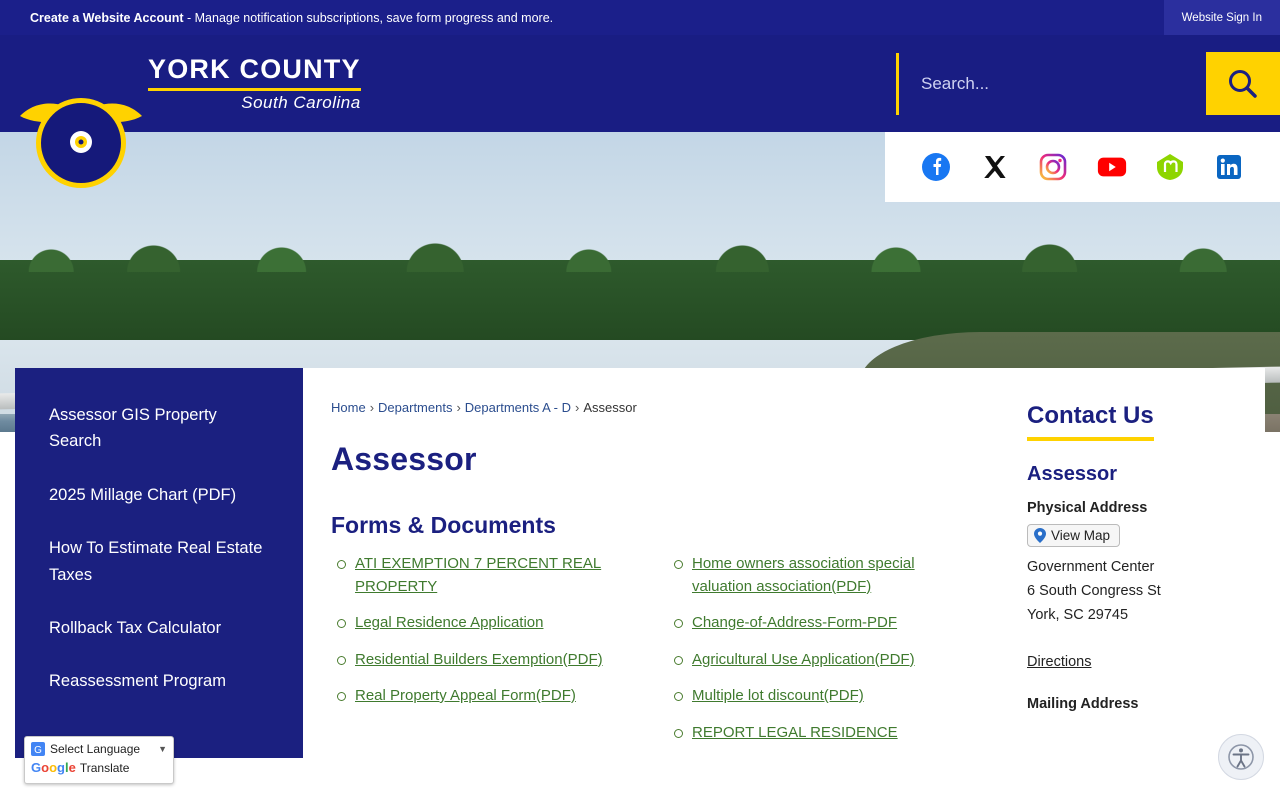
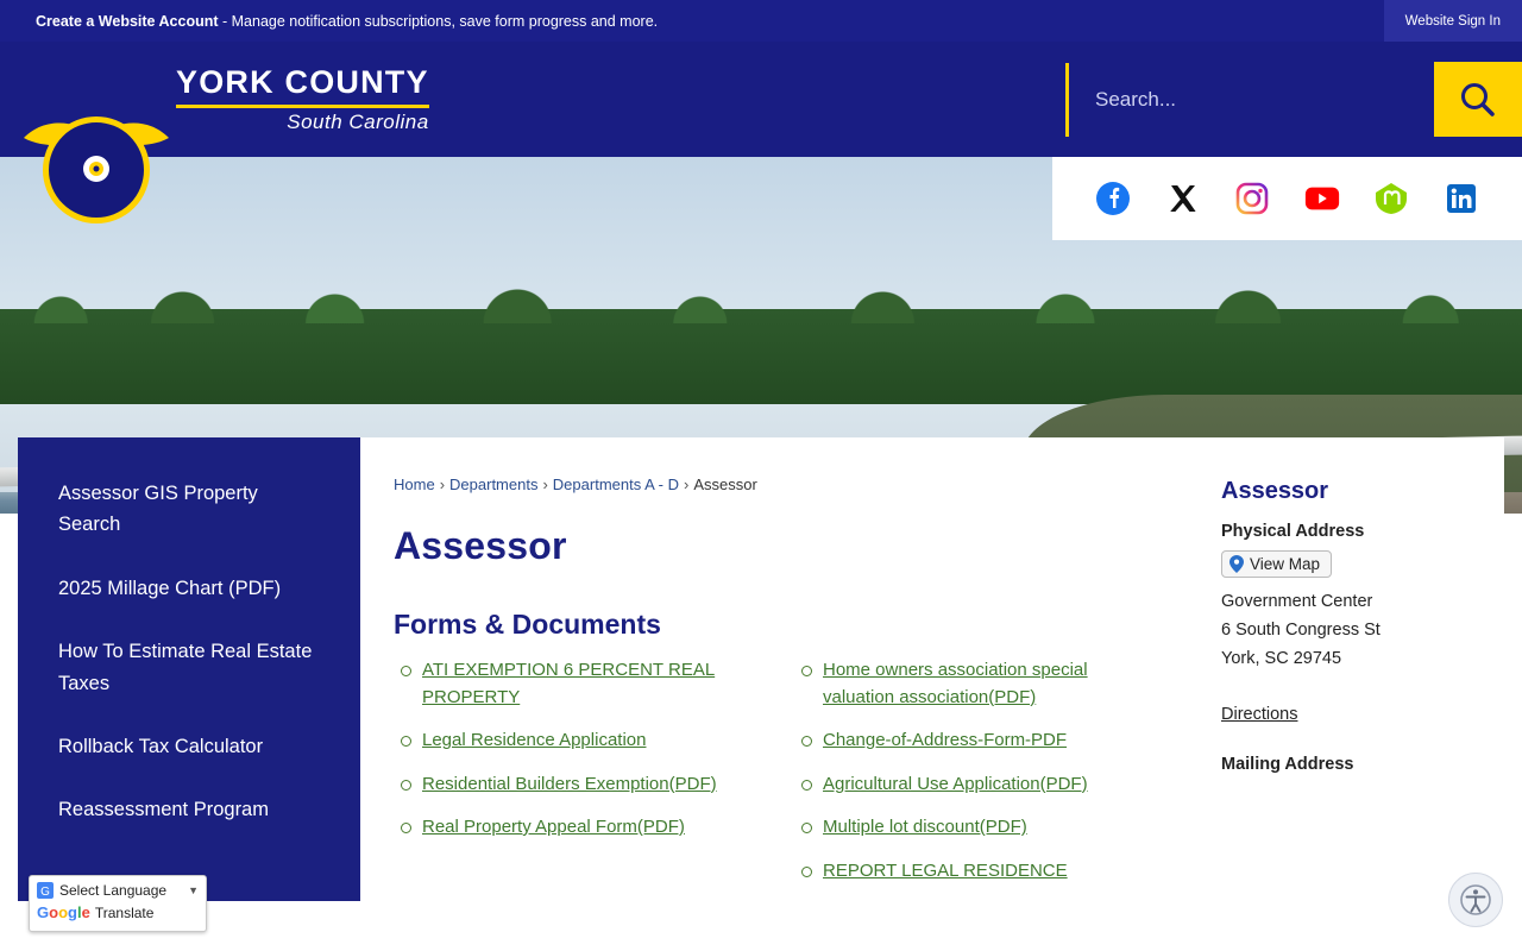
  Create a Website Account - Manage notification subscriptions, save form progress and more.
  Website Sign In
  YORK COUNTY
  South Carolina
  Search...
  Assessor GIS Property Search
  2025 Millage Chart (PDF)
  How To Estimate Real Estate Taxes
  Rollback Tax Calculator
  Reassessment Program
  Home › Departments › Departments A - D › Assessor
  Assessor
  Forms & Documents
- ATI EXEMPTION 7 PERCENT REAL PROPERTY
+ ATI EXEMPTION 6 PERCENT REAL PROPERTY
  Legal Residence Application
  Residential Builders Exemption(PDF)
  Real Property Appeal Form(PDF)
  Home owners association special valuation association(PDF)
  Change-of-Address-Form-PDF
  Agricultural Use Application(PDF)
  Multiple lot discount(PDF)
  REPORT LEGAL RESIDENCE
- Contact Us
  Assessor
  Physical Address
  View Map
  Government Center
  6 South Congress St
  York, SC 29745
  Directions
  Mailing Address
  G
  Select Language
  ▼
  Google
  Translate
